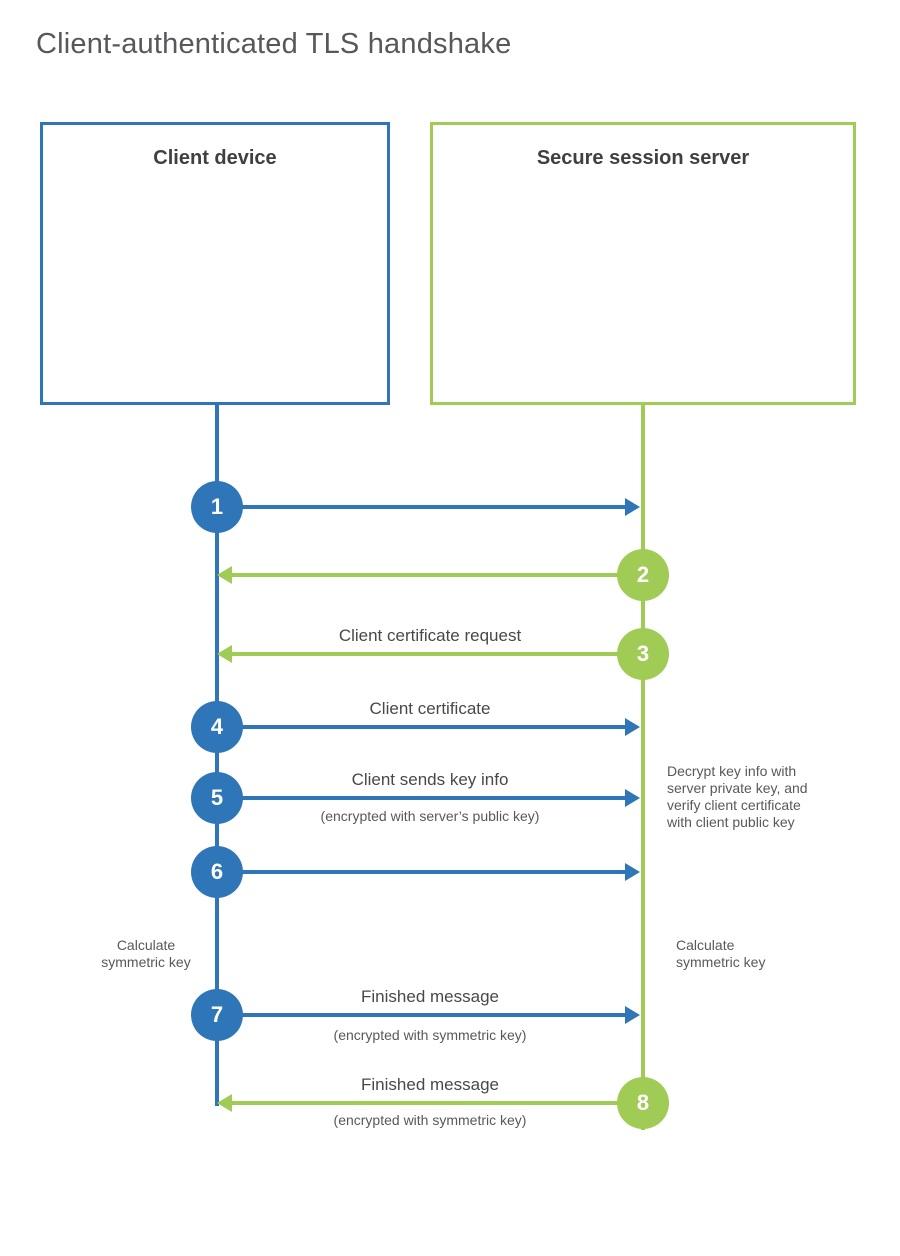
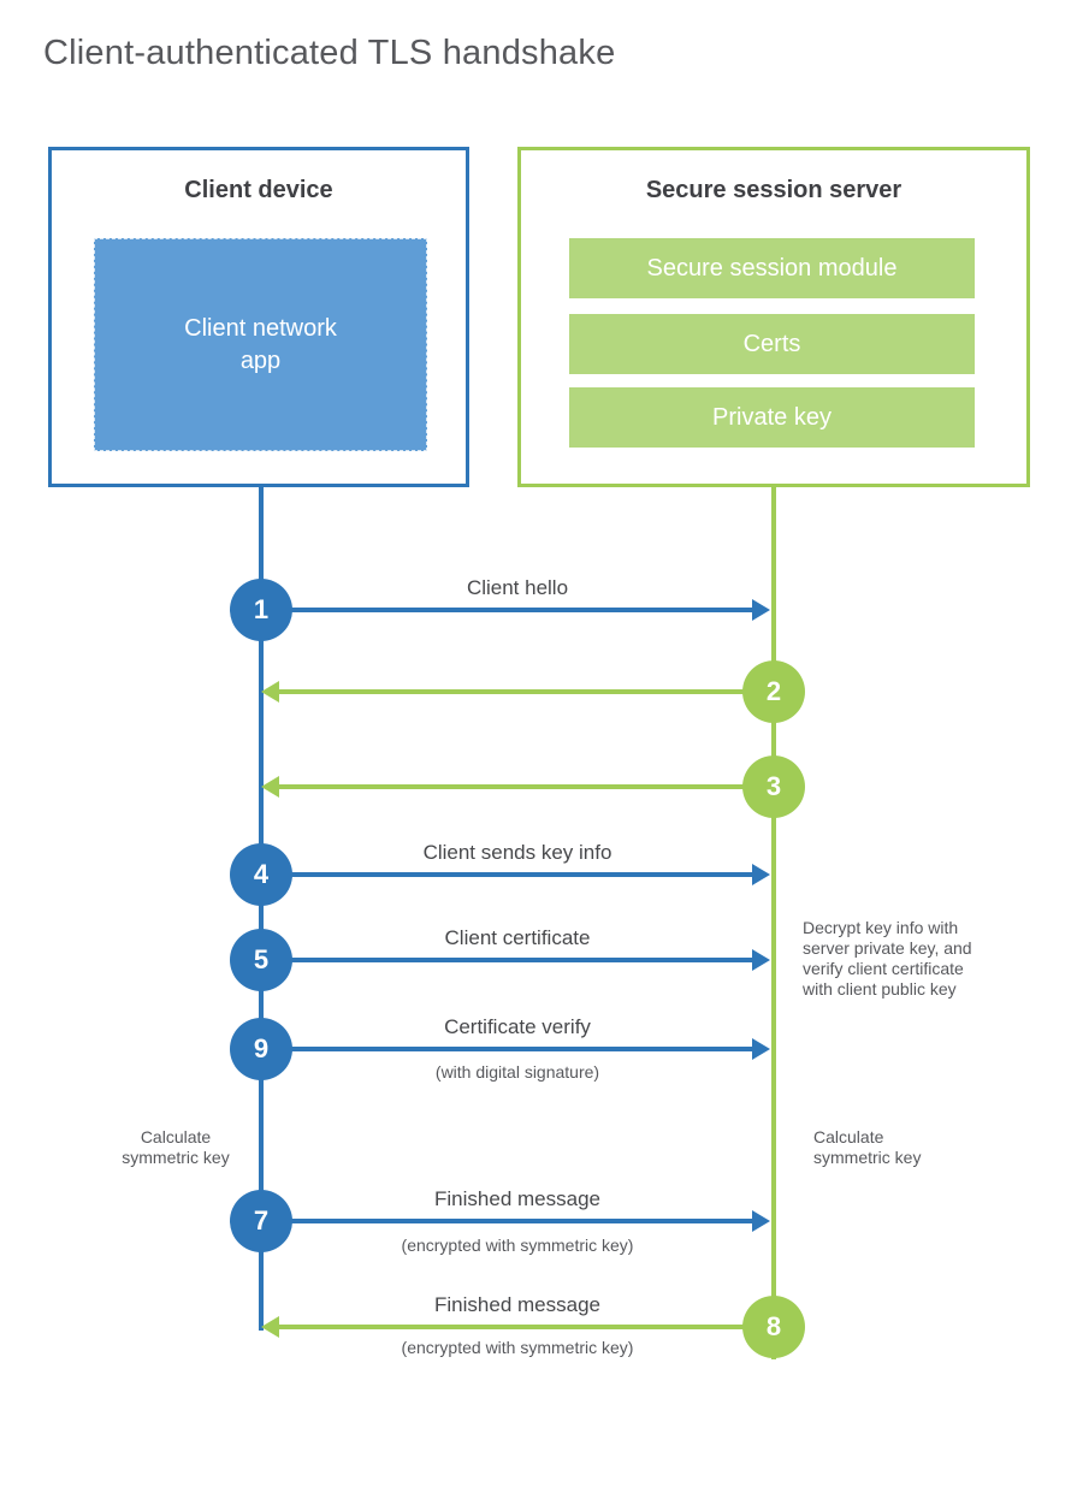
  Client-authenticated TLS handshake
  Client device
+ Client network
+ app
  Secure session server
+ Secure session module
+ Certs
+ Private key
+ Client hello
  1
  2
- Client certificate request
  3
- Client certificate
+ Client sends key info
  4
- Client sends key info
+ Client certificate
- (encrypted with server’s public key)
  5
+ Certificate verify
+ (with digital signature)
- 6
+ 9
  Finished message
  (encrypted with symmetric key)
  7
  Finished message
  (encrypted with symmetric key)
  8
  Decrypt key info with
  server private key, and
  verify client certificate
  with client public key
  Calculate
  symmetric key
  Calculate
  symmetric key
